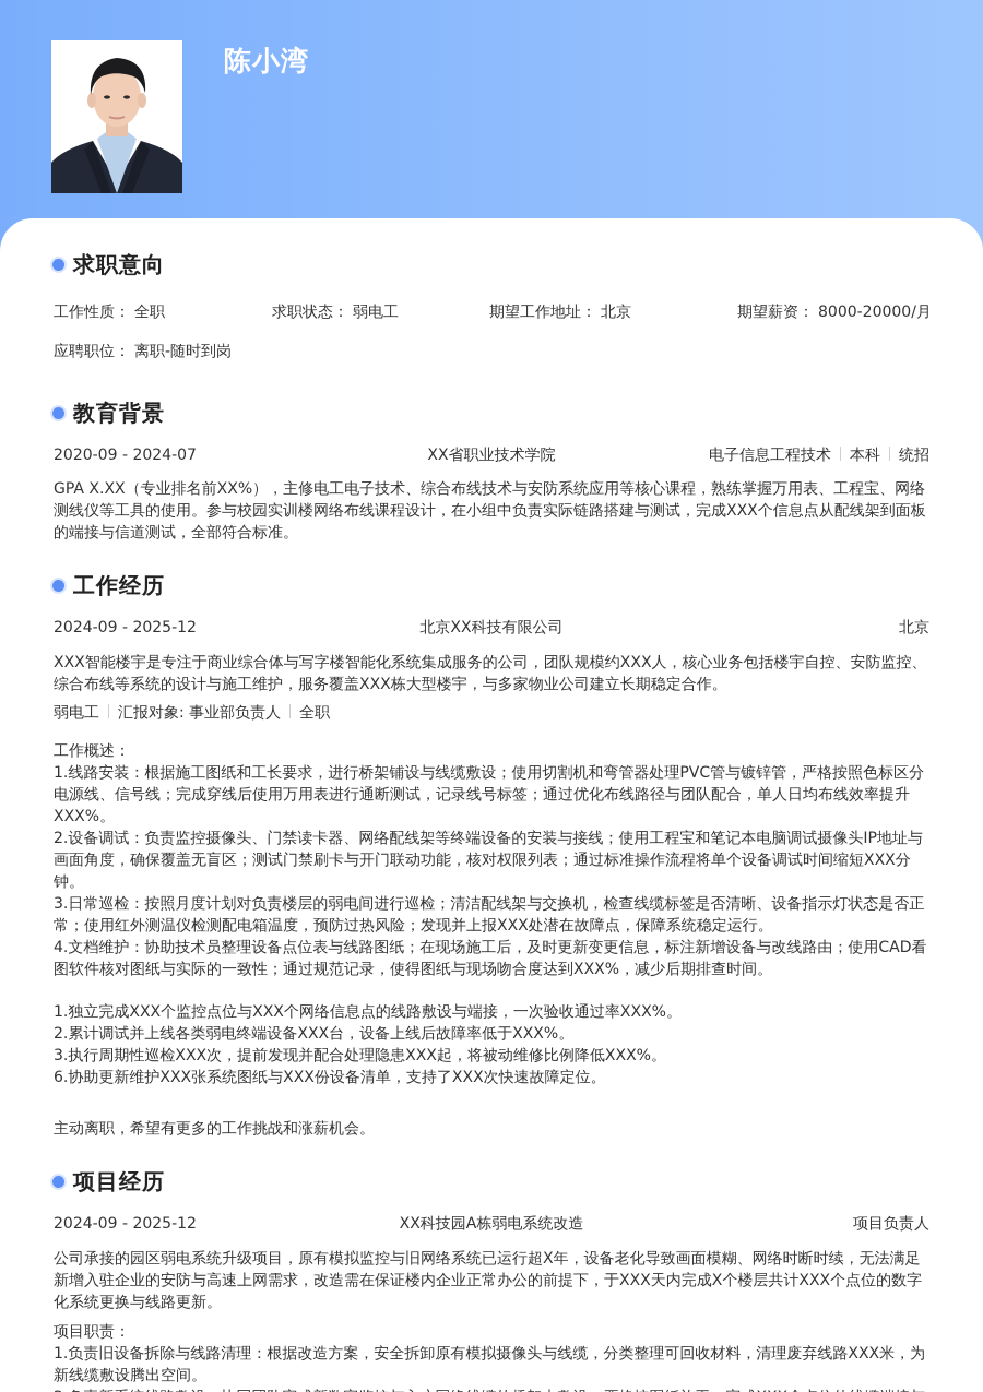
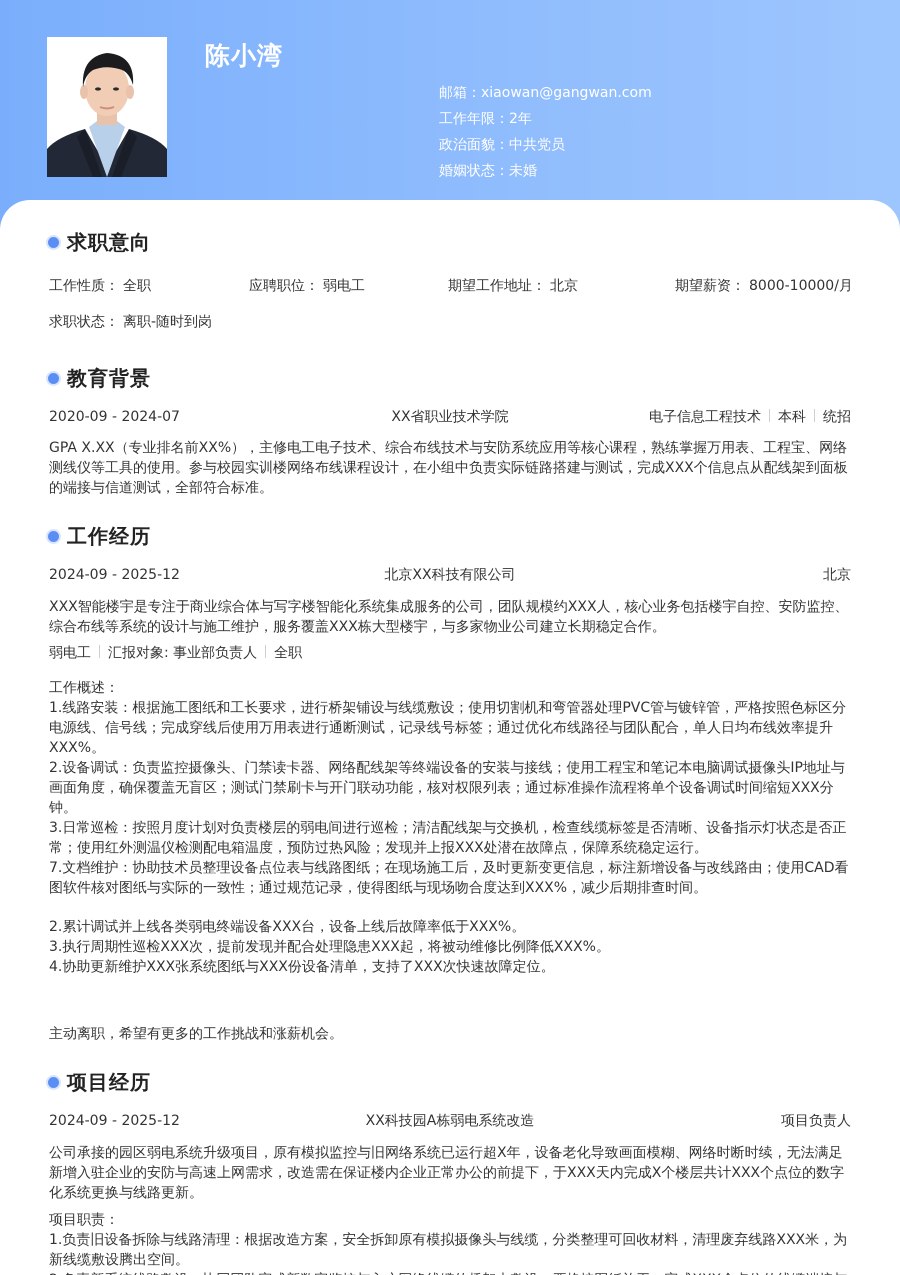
  陈小湾
+ 邮箱：xiaowan@gangwan.com
+ 工作年限：2年
+ 政治面貌：中共党员
+ 婚姻状态：未婚
  求职意向
  工作性质： 全职
- 求职状态： 弱电工
+ 应聘职位： 弱电工
  期望工作地址： 北京
- 期望薪资： 8000-20000/月
+ 期望薪资： 8000-10000/月
- 应聘职位： 离职-随时到岗
+ 求职状态： 离职-随时到岗
  教育背景
  2020-09 - 2024-07
  XX省职业技术学院
  电子信息工程技术 本科 统招
  GPA X.XX（专业排名前XX%），主修电工电子技术、综合布线技术与安防系统应用等核心课程，熟练掌握万用表、工程宝、网络测线仪等工具的使用。参与校园实训楼网络布线课程设计，在小组中负责实际链路搭建与测试，完成XXX个信息点从配线架到面板的端接与信道测试，全部符合标准。
  工作经历
  2024-09 - 2025-12
  北京XX科技有限公司
  北京
  XXX智能楼宇是专注于商业综合体与写字楼智能化系统集成服务的公司，团队规模约XXX人，核心业务包括楼宇自控、安防监控、综合布线等系统的设计与施工维护，服务覆盖XXX栋大型楼宇，与多家物业公司建立长期稳定合作。
  弱电工 汇报对象: 事业部负责人 全职
  工作概述：
  1.线路安装：根据施工图纸和工长要求，进行桥架铺设与线缆敷设；使用切割机和弯管器处理PVC管与镀锌管，严格按照色标区分电源线、信号线；完成穿线后使用万用表进行通断测试，记录线号标签；通过优化布线路径与团队配合，单人日均布线效率提升XXX%。
  2.设备调试：负责监控摄像头、门禁读卡器、网络配线架等终端设备的安装与接线；使用工程宝和笔记本电脑调试摄像头IP地址与画面角度，确保覆盖无盲区；测试门禁刷卡与开门联动功能，核对权限列表；通过标准操作流程将单个设备调试时间缩短XXX分钟。
  3.日常巡检：按照月度计划对负责楼层的弱电间进行巡检；清洁配线架与交换机，检查线缆标签是否清晰、设备指示灯状态是否正常；使用红外测温仪检测配电箱温度，预防过热风险；发现并上报XXX处潜在故障点，保障系统稳定运行。
- 4.文档维护：协助技术员整理设备点位表与线路图纸；在现场施工后，及时更新变更信息，标注新增设备与改线路由；使用CAD看图软件核对图纸与实际的一致性；通过规范记录，使得图纸与现场吻合度达到XXX%，减少后期排查时间。
+ 7.文档维护：协助技术员整理设备点位表与线路图纸；在现场施工后，及时更新变更信息，标注新增设备与改线路由；使用CAD看图软件核对图纸与实际的一致性；通过规范记录，使得图纸与现场吻合度达到XXX%，减少后期排查时间。
- 1.独立完成XXX个监控点位与XXX个网络信息点的线路敷设与端接，一次验收通过率XXX%。
  2.累计调试并上线各类弱电终端设备XXX台，设备上线后故障率低于XXX%。
  3.执行周期性巡检XXX次，提前发现并配合处理隐患XXX起，将被动维修比例降低XXX%。
- 6.协助更新维护XXX张系统图纸与XXX份设备清单，支持了XXX次快速故障定位。
+ 4.协助更新维护XXX张系统图纸与XXX份设备清单，支持了XXX次快速故障定位。
  主动离职，希望有更多的工作挑战和涨薪机会。
  项目经历
  2024-09 - 2025-12
  XX科技园A栋弱电系统改造
  项目负责人
  公司承接的园区弱电系统升级项目，原有模拟监控与旧网络系统已运行超X年，设备老化导致画面模糊、网络时断时续，无法满足新增入驻企业的安防与高速上网需求，改造需在保证楼内企业正常办公的前提下，于XXX天内完成X个楼层共计XXX个点位的数字化系统更换与线路更新。
  项目职责：
  1.负责旧设备拆除与线路清理：根据改造方案，安全拆卸原有模拟摄像头与线缆，分类整理可回收材料，清理废弃线路XXX米，为新线缆敷设腾出空间。
